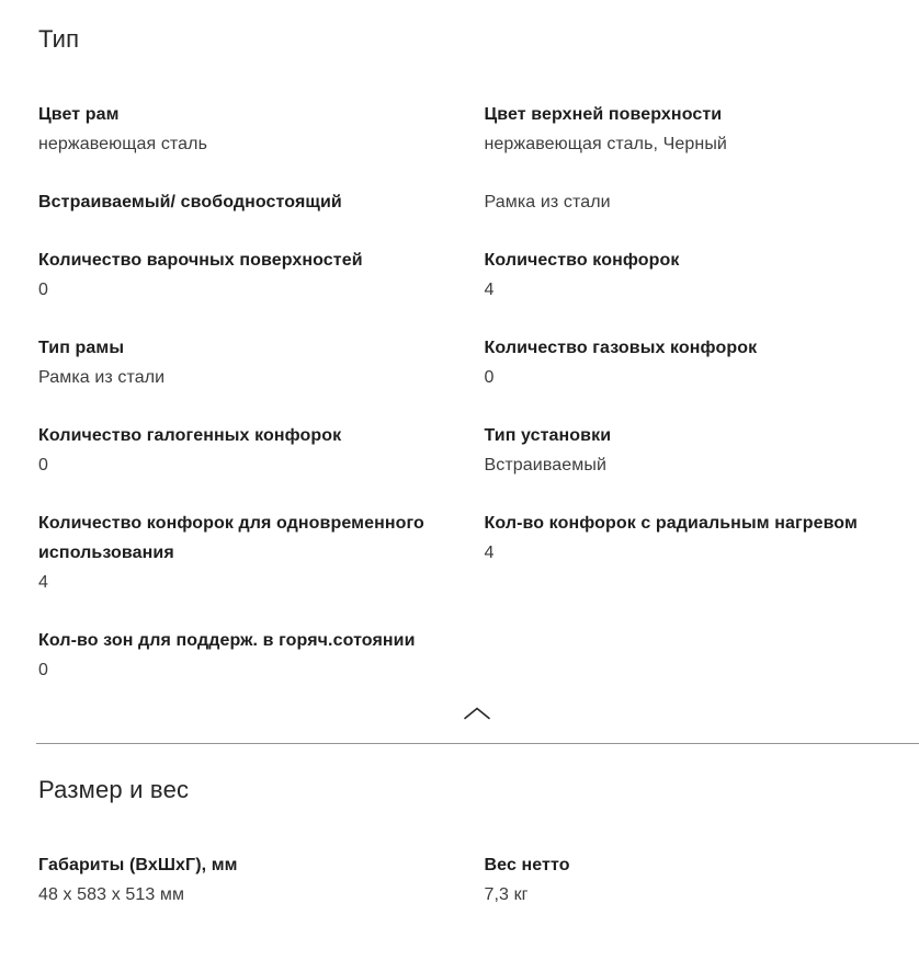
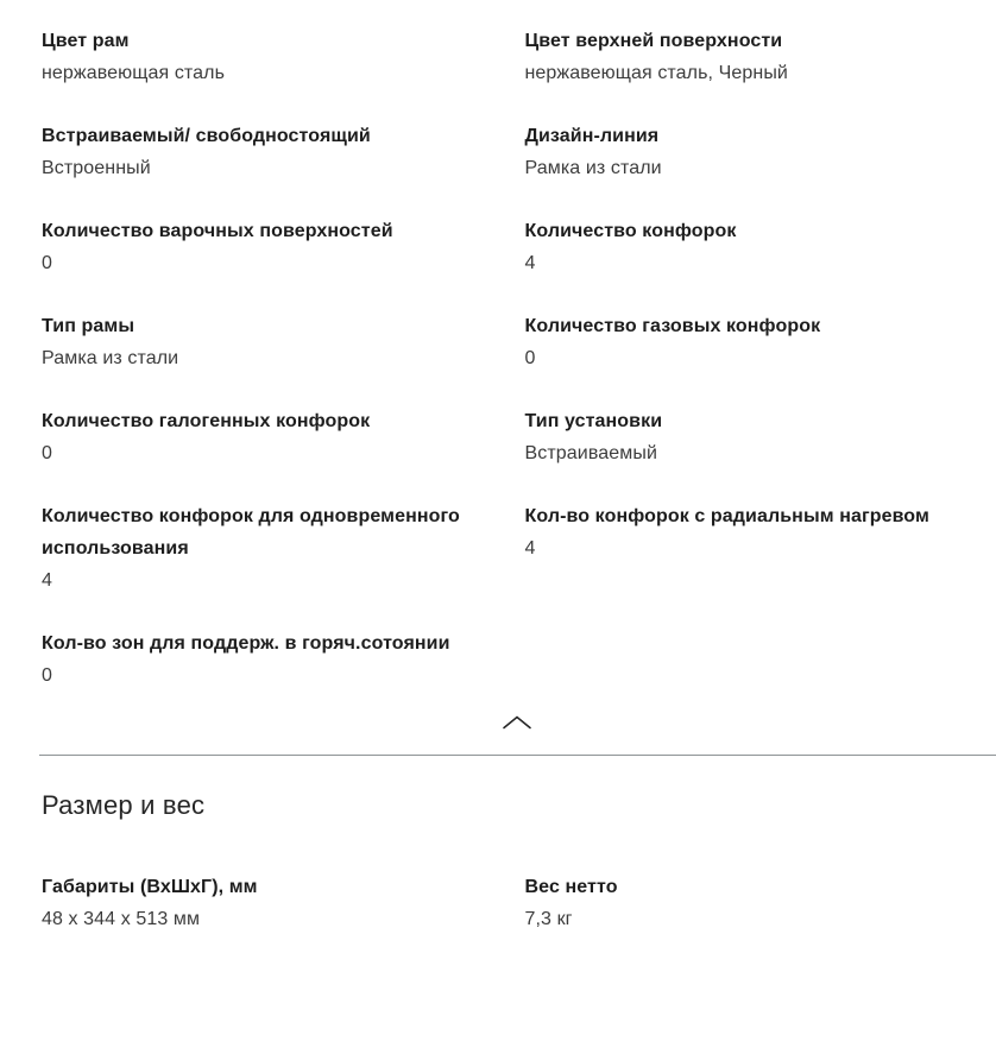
- Тип
  Цвет рам
  нержавеющая сталь
  Цвет верхней поверхности
  нержавеющая сталь, Черный
  Встраиваемый/ свободностоящий
+ Встроенный
+ Дизайн-линия
  Рамка из стали
  Количество варочных поверхностей
  0
  Количество конфорок
  4
  Тип рамы
  Рамка из стали
  Количество газовых конфорок
  0
  Количество галогенных конфорок
  0
  Тип установки
  Встраиваемый
  Количество конфорок для одновременного использования
  4
  Кол-во конфорок с радиальным нагревом
  4
  Кол-во зон для поддерж. в горяч.сотоянии
  0
  Размер и вес
  Габариты (ВхШхГ), мм
- 48 x 583 x 513 мм
+ 48 x 344 x 513 мм
  Вес нетто
  7,3 кг
